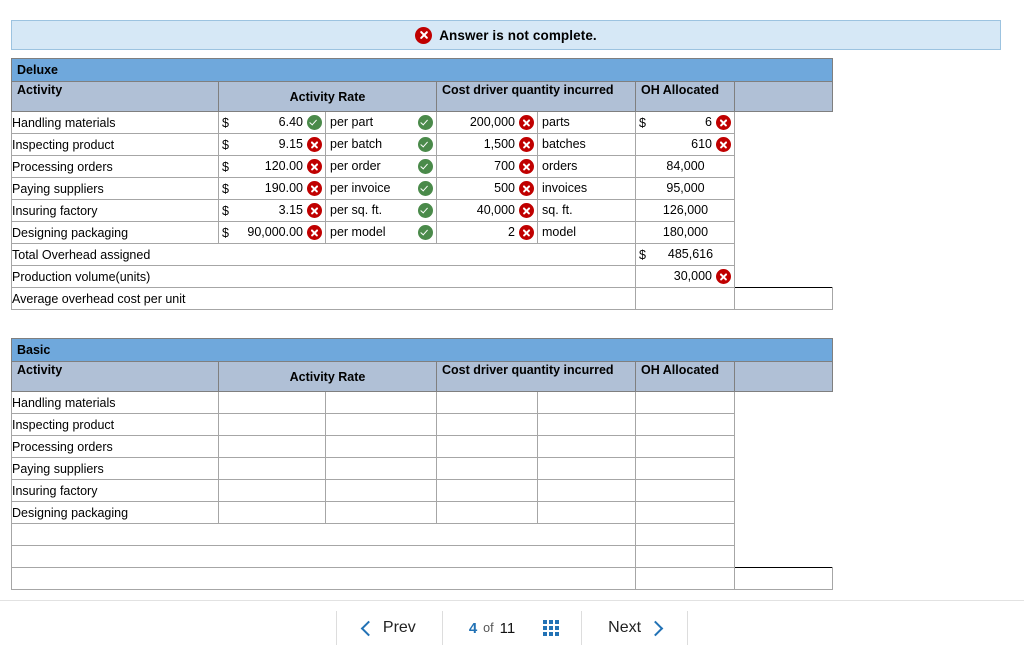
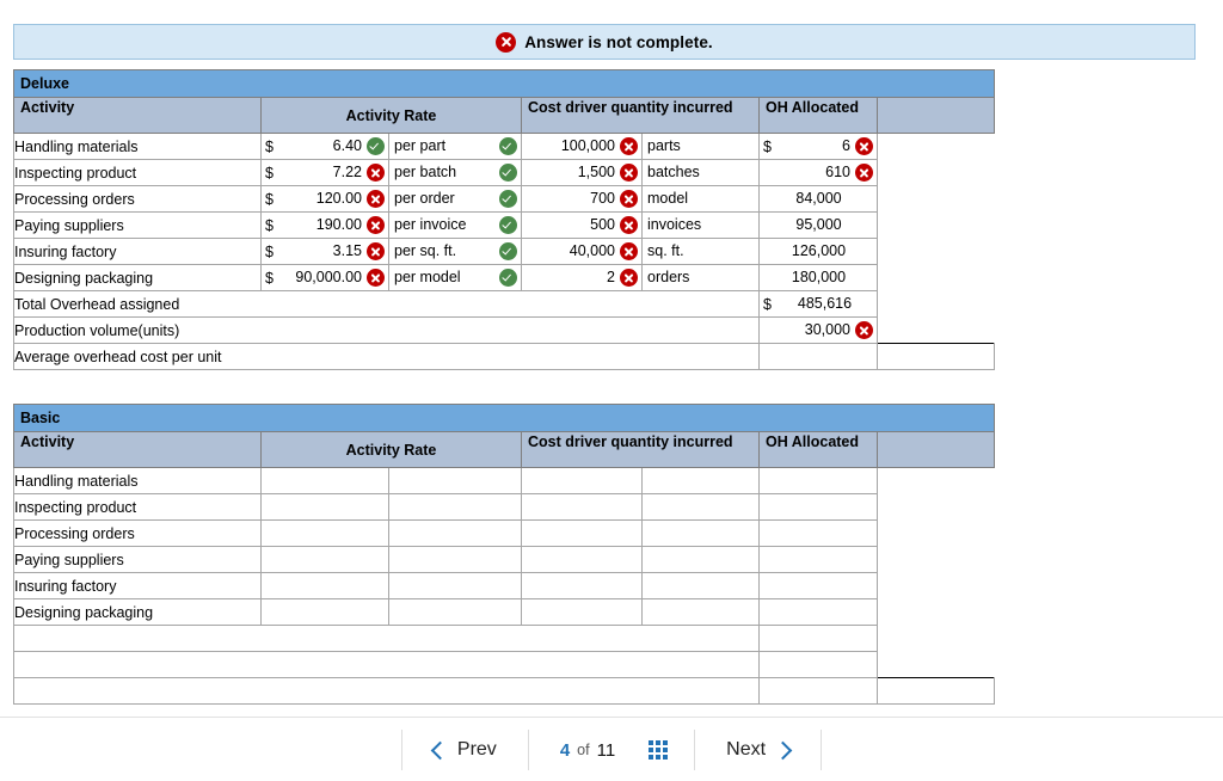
  Answer is not complete.
  Deluxe
  Activity	Activity Rate	Cost driver quantity incurred	OH Allocated
- Handling materials	$ 6.40	per part	200,000	parts	$ 6
+ Handling materials	$ 6.40	per part	100,000	parts	$ 6
- Inspecting product	$ 9.15	per batch	1,500	batches	610
+ Inspecting product	$ 7.22	per batch	1,500	batches	610
- Processing orders	$ 120.00	per order	700	orders	84,000
+ Processing orders	$ 120.00	per order	700	model	84,000
  Paying suppliers	$ 190.00	per invoice	500	invoices	95,000
  Insuring factory	$ 3.15	per sq. ft.	40,000	sq. ft.	126,000
- Designing packaging	$ 90,000.00	per model	2	model	180,000
+ Designing packaging	$ 90,000.00	per model	2	orders	180,000
  Total Overhead assigned	$ 485,616
  Production volume(units)	30,000
  Average overhead cost per unit
  Basic
  Activity	Activity Rate	Cost driver quantity incurred	OH Allocated
  Handling materials
  Inspecting product
  Processing orders
  Paying suppliers
  Insuring factory
  Designing packaging
  Prev
  4
  of
  11
  Next
